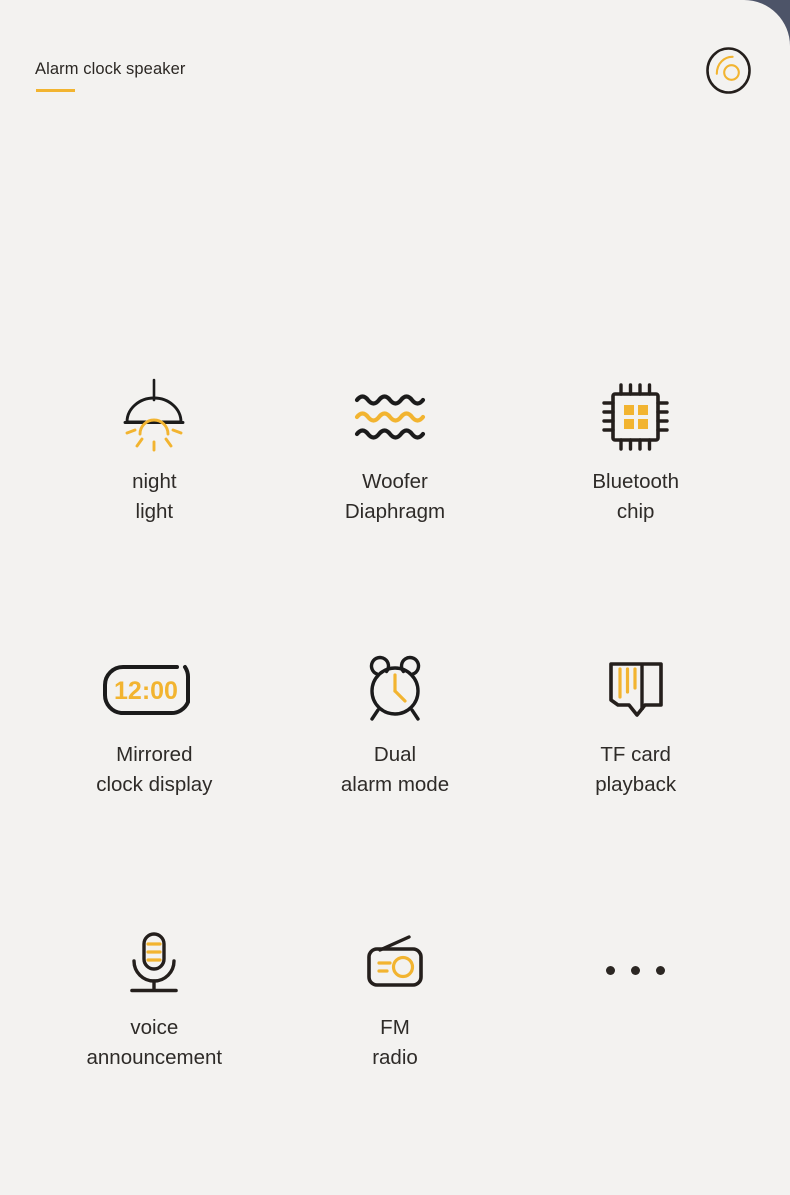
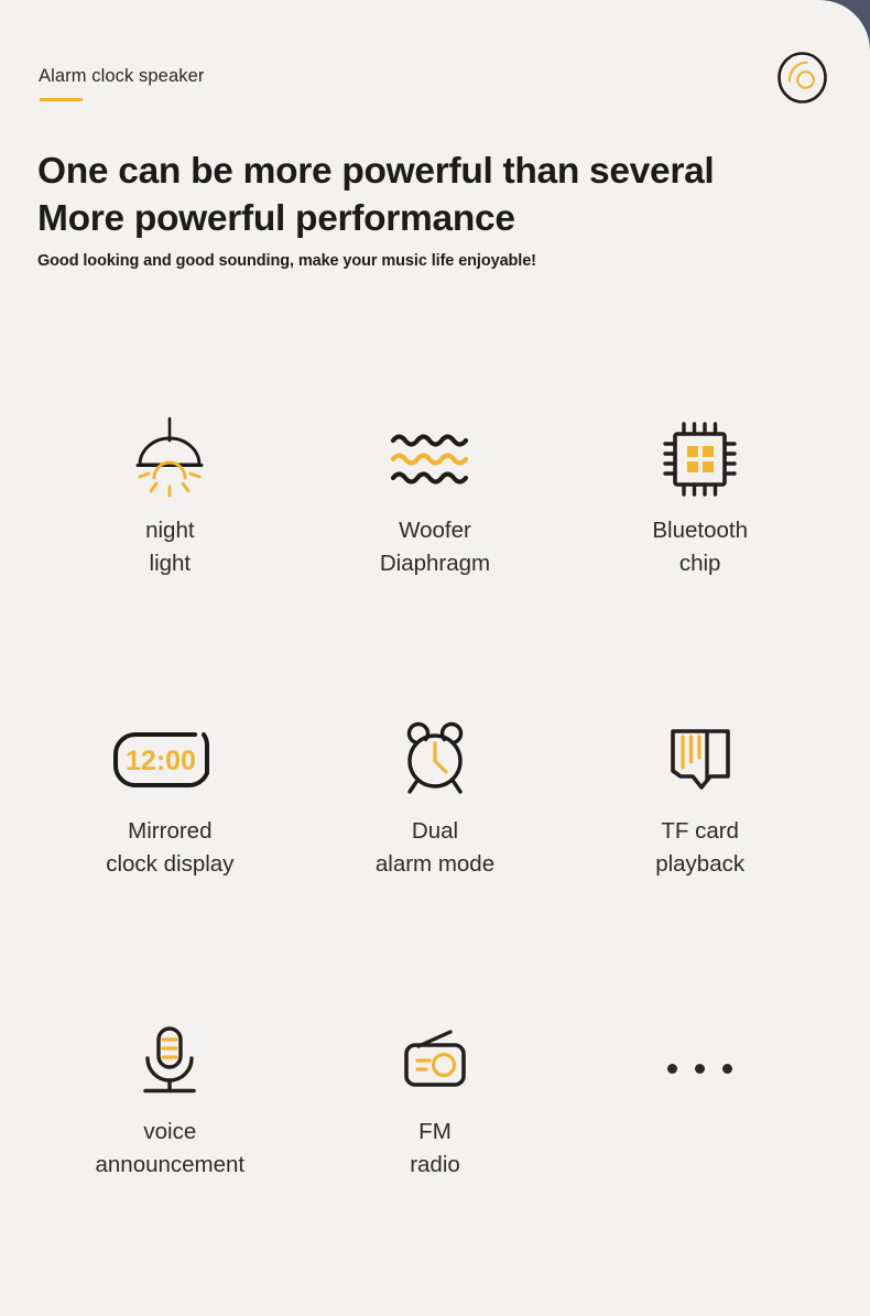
  Alarm clock speaker
+ One can be more powerful than several
+ More powerful performance
+ Good looking and good sounding, make your music life enjoyable!
  night
  light
  Woofer
  Diaphragm
  Bluetooth
  chip
  12:00
  Mirrored
  clock display
  Dual
  alarm mode
  TF card
  playback
  voice
  announcement
  FM
  radio
